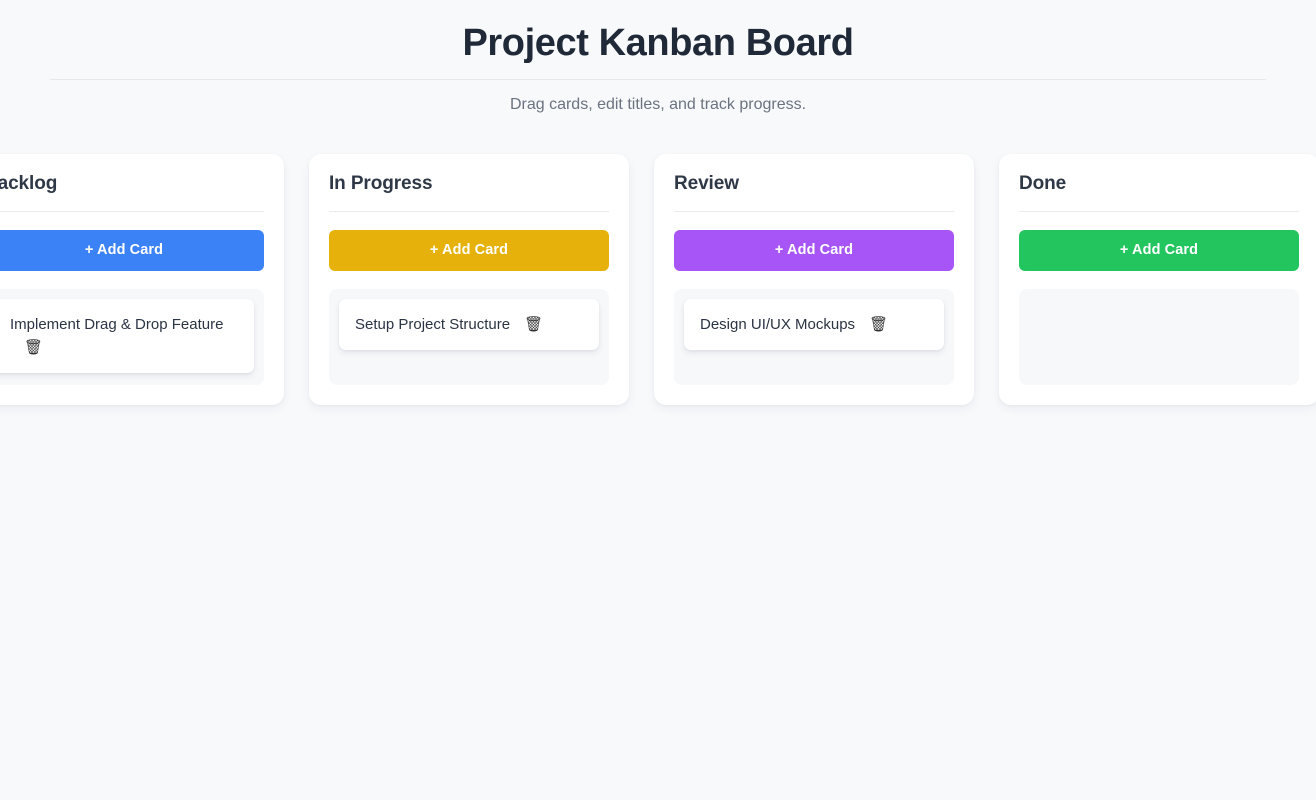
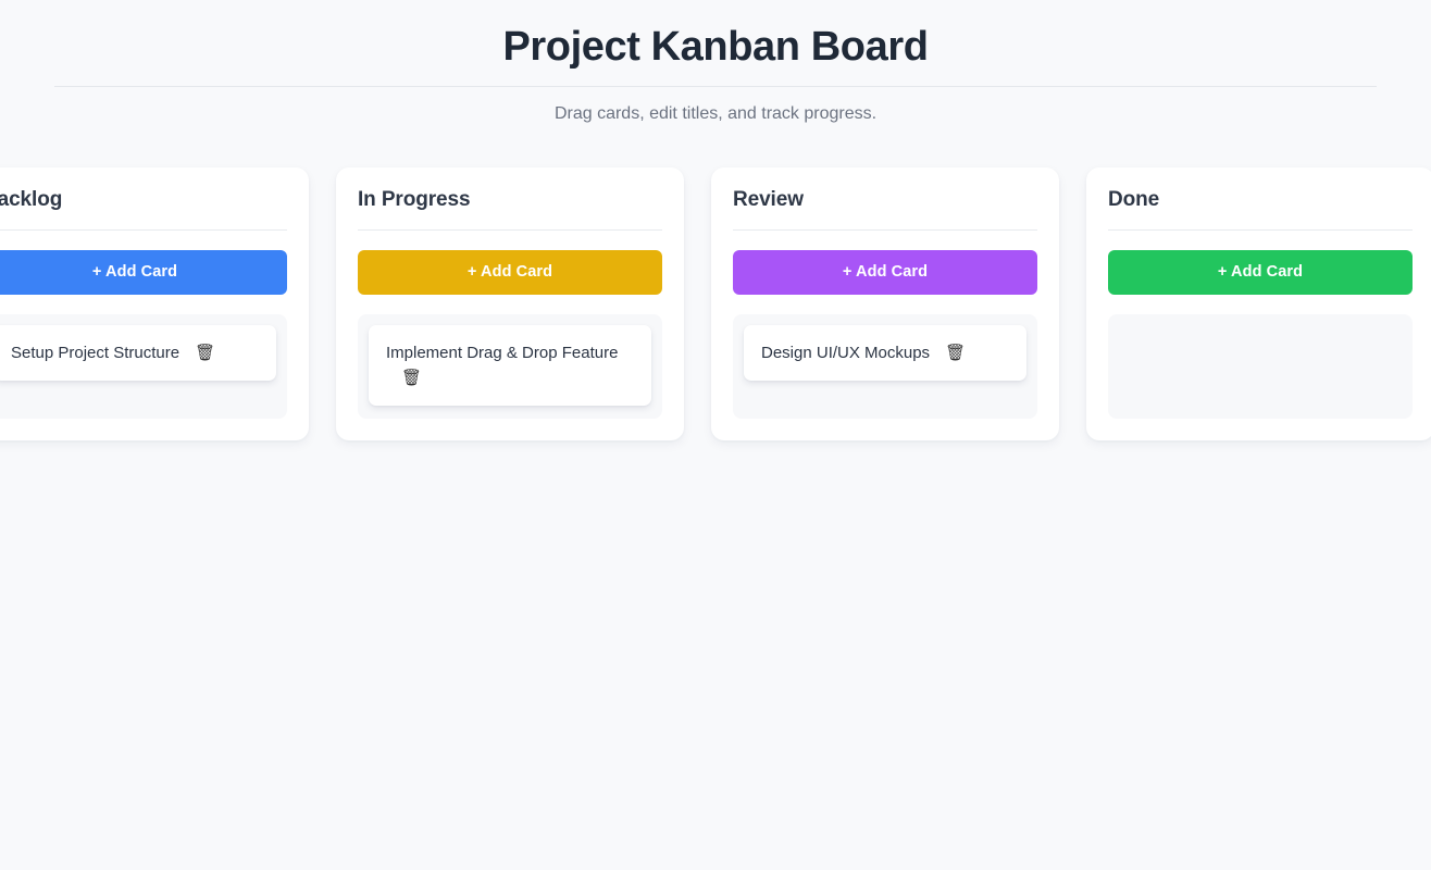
  Project Kanban Board
  Drag cards, edit titles, and track progress.
  acklog
  + Add Card
- Implement Drag & Drop Feature🗑
+ Setup Project Structure 🗑
  In Progress
  + Add Card
- Setup Project Structure 🗑
+ Implement Drag & Drop Feature🗑
  Review
  + Add Card
  Design UI/UX Mockups 🗑
  Done
  + Add Card
